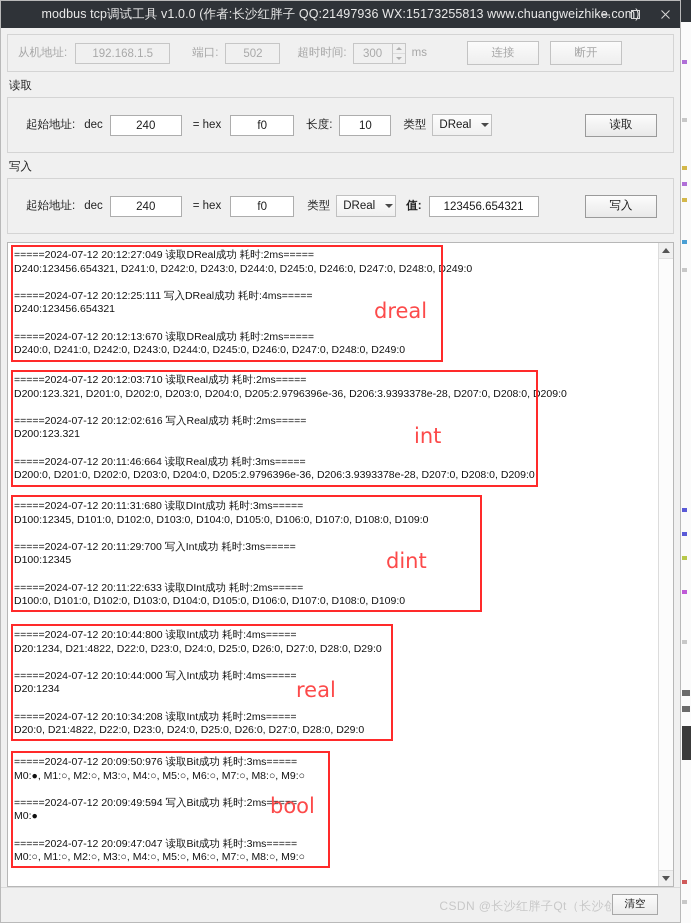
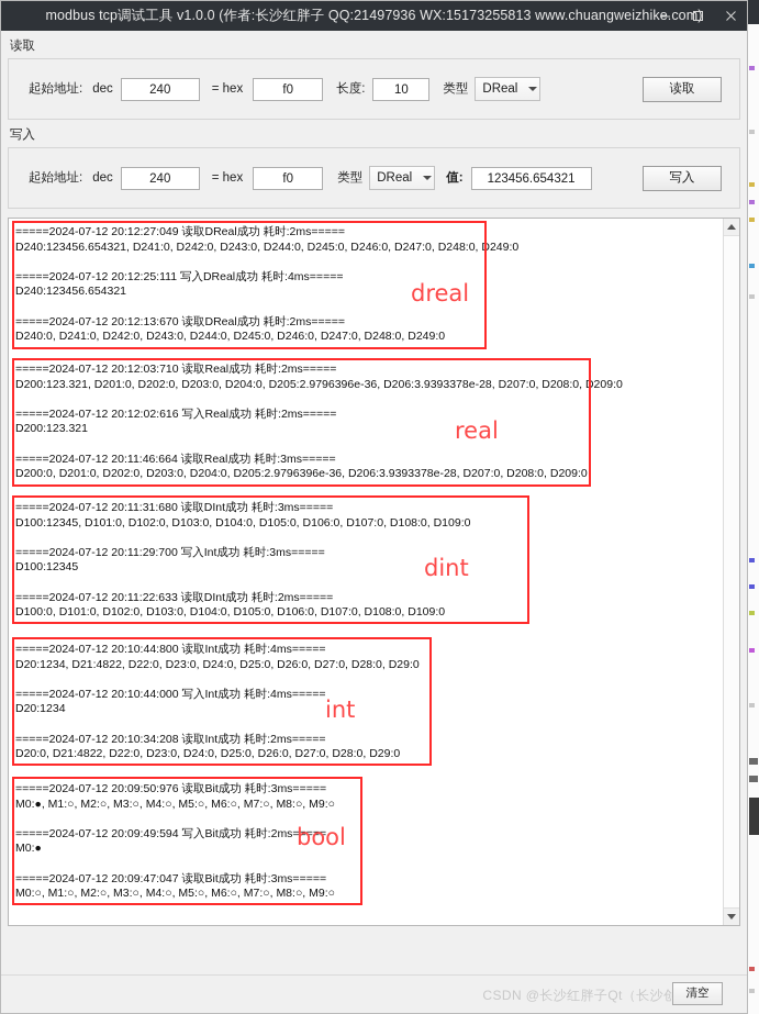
  modbus tcp调试工具 v1.0.0 (作者:长沙红胖子 QQ:21497936 WX:15173255813 www.chuangweizhike.com)
- 从机地址:
- 192.168.1.5
- 端口:
- 502
- 超时时间:
- 300
- ms
- 连接
- 断开
  读取
  起始地址:
  dec
  240
  = hex
  f0
  长度:
  10
  类型
  DReal
  读取
  写入
  起始地址:
  dec
  240
  = hex
  f0
  类型
  DReal
  值:
  123456.654321
  写入
  =====2024-07-12 20:12:27:049 读取DReal成功 耗时:2ms=====
  D240:123456.654321, D241:0, D242:0, D243:0, D244:0, D245:0, D246:0, D247:0, D248:0, D249:0
  =====2024-07-12 20:12:25:111 写入DReal成功 耗时:4ms=====
  D240:123456.654321
  =====2024-07-12 20:12:13:670 读取DReal成功 耗时:2ms=====
  D240:0, D241:0, D242:0, D243:0, D244:0, D245:0, D246:0, D247:0, D248:0, D249:0
  dreal
  =====2024-07-12 20:12:03:710 读取Real成功 耗时:2ms=====
  D200:123.321, D201:0, D202:0, D203:0, D204:0, D205:2.9796396e-36, D206:3.9393378e-28, D207:0, D208:0, D209:0
  =====2024-07-12 20:12:02:616 写入Real成功 耗时:2ms=====
  D200:123.321
  =====2024-07-12 20:11:46:664 读取Real成功 耗时:3ms=====
  D200:0, D201:0, D202:0, D203:0, D204:0, D205:2.9796396e-36, D206:3.9393378e-28, D207:0, D208:0, D209:0
- int
+ real
  =====2024-07-12 20:11:31:680 读取DInt成功 耗时:3ms=====
  D100:12345, D101:0, D102:0, D103:0, D104:0, D105:0, D106:0, D107:0, D108:0, D109:0
  =====2024-07-12 20:11:29:700 写入Int成功 耗时:3ms=====
  D100:12345
  =====2024-07-12 20:11:22:633 读取DInt成功 耗时:2ms=====
  D100:0, D101:0, D102:0, D103:0, D104:0, D105:0, D106:0, D107:0, D108:0, D109:0
  dint
  =====2024-07-12 20:10:44:800 读取Int成功 耗时:4ms=====
  D20:1234, D21:4822, D22:0, D23:0, D24:0, D25:0, D26:0, D27:0, D28:0, D29:0
  =====2024-07-12 20:10:44:000 写入Int成功 耗时:4ms=====
  D20:1234
  =====2024-07-12 20:10:34:208 读取Int成功 耗时:2ms=====
  D20:0, D21:4822, D22:0, D23:0, D24:0, D25:0, D26:0, D27:0, D28:0, D29:0
- real
+ int
  =====2024-07-12 20:09:50:976 读取Bit成功 耗时:3ms=====
  M0:●, M1:○, M2:○, M3:○, M4:○, M5:○, M6:○, M7:○, M8:○, M9:○
  =====2024-07-12 20:09:49:594 写入Bit成功 耗时:2ms=====
  M0:●
  =====2024-07-12 20:09:47:047 读取Bit成功 耗时:3ms=====
  M0:○, M1:○, M2:○, M3:○, M4:○, M5:○, M6:○, M7:○, M8:○, M9:○
  bool
  CSDN @长沙红胖子Qt（长沙创）
  清空
